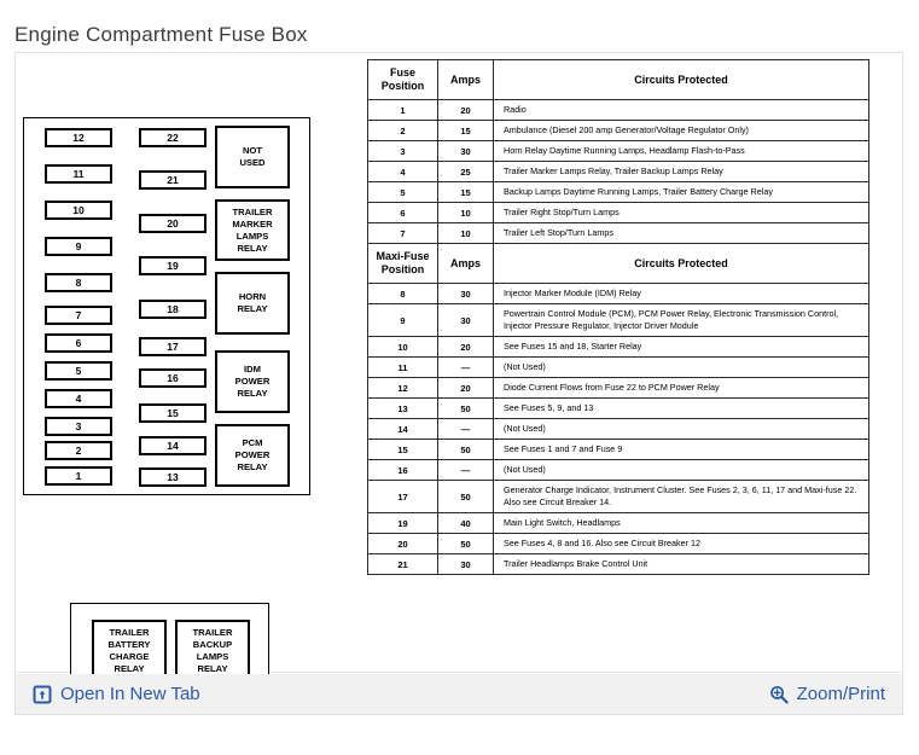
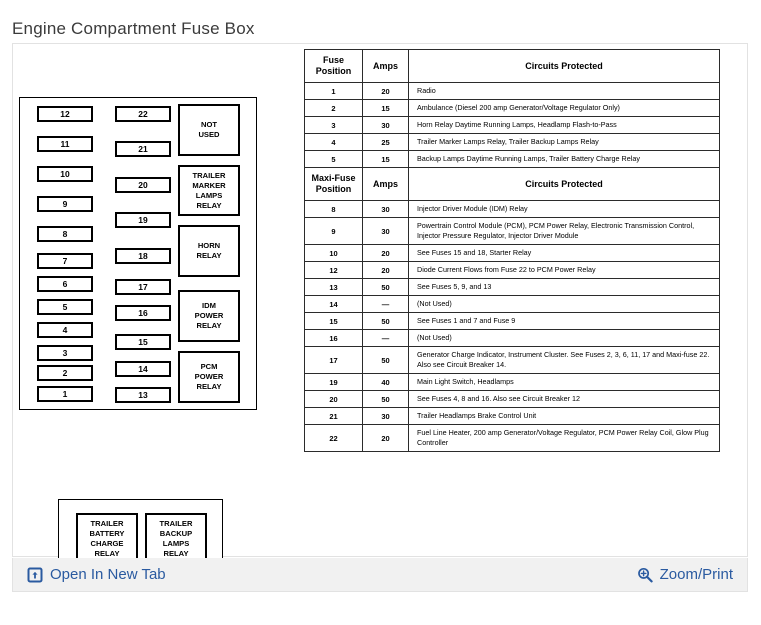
  Engine Compartment Fuse Box
  12
  11
  10
  9
  8
  7
  6
  5
  4
  3
  2
  1
  22
  21
  20
  19
  18
  17
  16
  15
  14
  13
  NOT
  USED
  TRAILER
  MARKER
  LAMPS
  RELAY
  HORN
  RELAY
  IDM
  POWER
  RELAY
  PCM
  POWER
  RELAY
  TRAILER
  BATTERY
  CHARGE
  RELAY
  TRAILER
  BACKUP
  LAMPS
  RELAY
  Fuse Position	Amps	Circuits Protected
  1	20	Radio
  2	15	Ambulance (Diesel 200 amp Generator/Voltage Regulator Only)
  3	30	Horn Relay Daytime Running Lamps, Headlamp Flash-to-Pass
  4	25	Trailer Marker Lamps Relay, Trailer Backup Lamps Relay
  5	15	Backup Lamps Daytime Running Lamps, Trailer Battery Charge Relay
- 6	10	Trailer Right Stop/Turn Lamps
- 7	10	Trailer Left Stop/Turn Lamps
  Maxi-Fuse Position	Amps	Circuits Protected
- 8	30	Injector Marker Module (IDM) Relay
+ 8	30	Injector Driver Module (IDM) Relay
  9	30	Powertrain Control Module (PCM), PCM Power Relay, Electronic Transmission Control, Injector Pressure Regulator, Injector Driver Module
  10	20	See Fuses 15 and 18, Starter Relay
- 11	—	(Not Used)
  12	20	Diode Current Flows from Fuse 22 to PCM Power Relay
  13	50	See Fuses 5, 9, and 13
  14	—	(Not Used)
  15	50	See Fuses 1 and 7 and Fuse 9
  16	—	(Not Used)
  17	50	Generator Charge Indicator, Instrument Cluster. See Fuses 2, 3, 6, 11, 17 and Maxi-fuse 22. Also see Circuit Breaker 14.
  19	40	Main Light Switch, Headlamps
  20	50	See Fuses 4, 8 and 16. Also see Circuit Breaker 12
  21	30	Trailer Headlamps Brake Control Unit
+ 22	20	Fuel Line Heater, 200 amp Generator/Voltage Regulator, PCM Power Relay Coil, Glow Plug Controller
  Open In New Tab
  Zoom/Print
